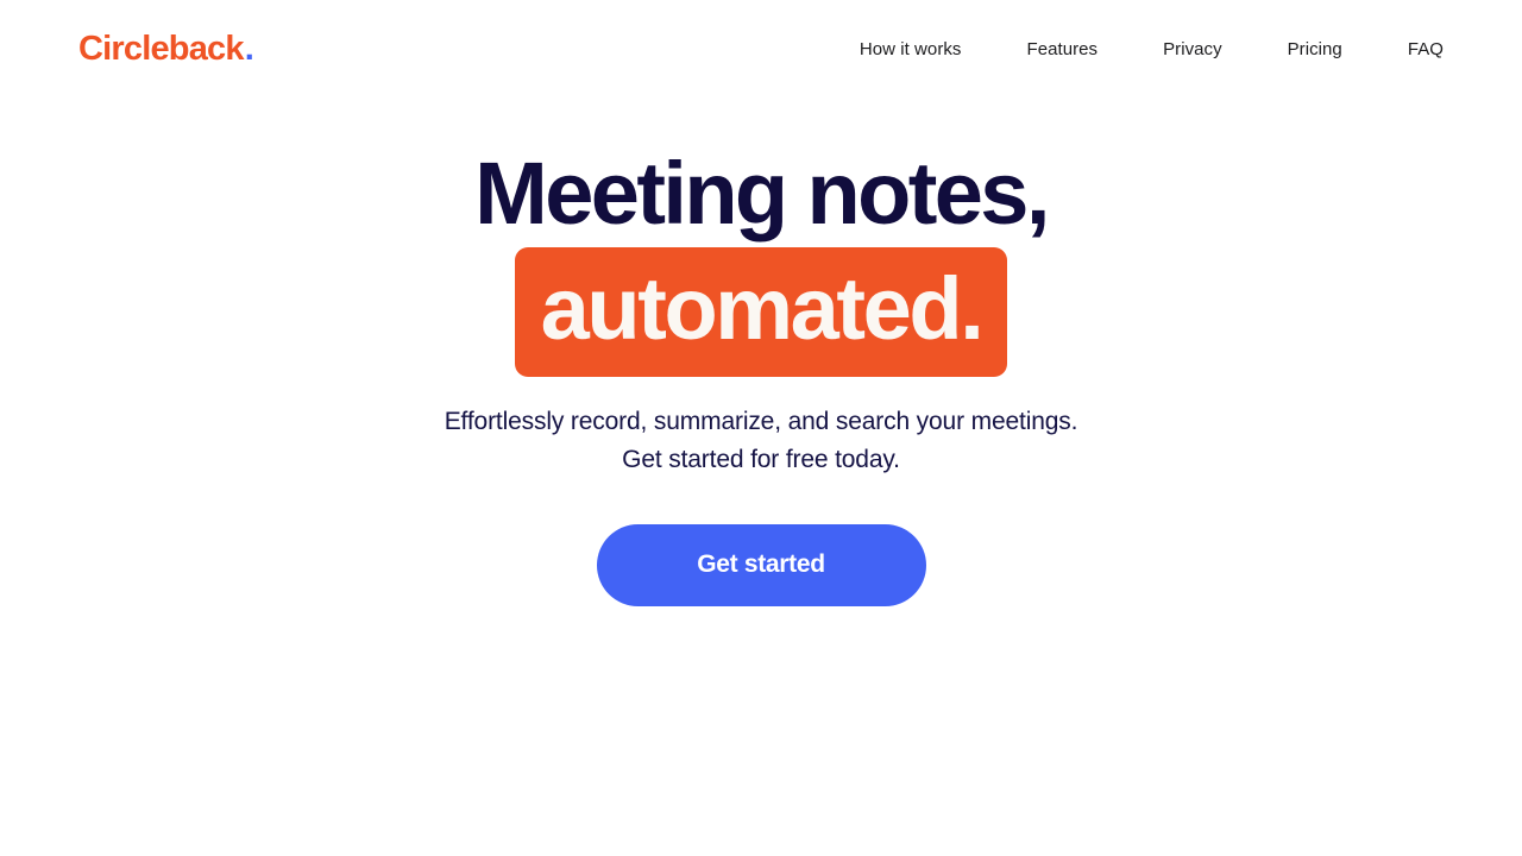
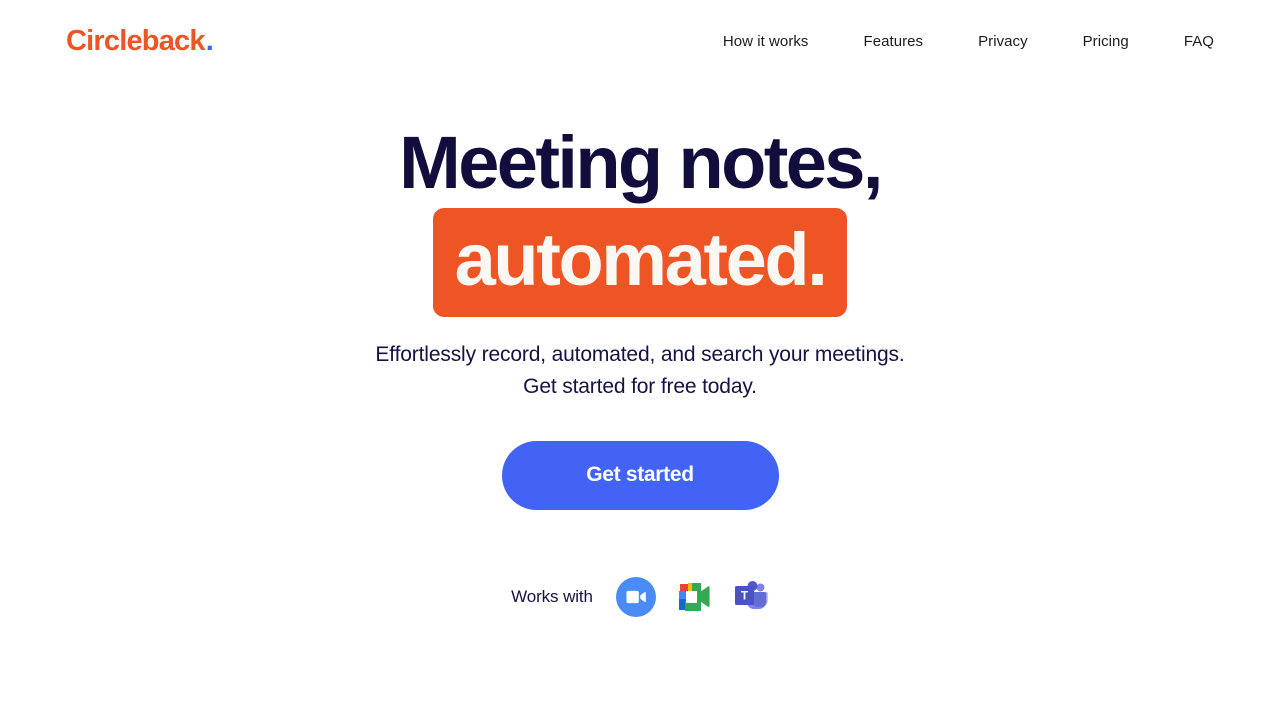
  Circleback
  .
  How it works
  Features
  Privacy
  Pricing
  FAQ
  Meeting notes,
  automated.
- Effortlessly record, summarize, and search your meetings.
+ Effortlessly record, automated, and search your meetings.
  Get started for free today.
  Get started
+ Works with
+ T
